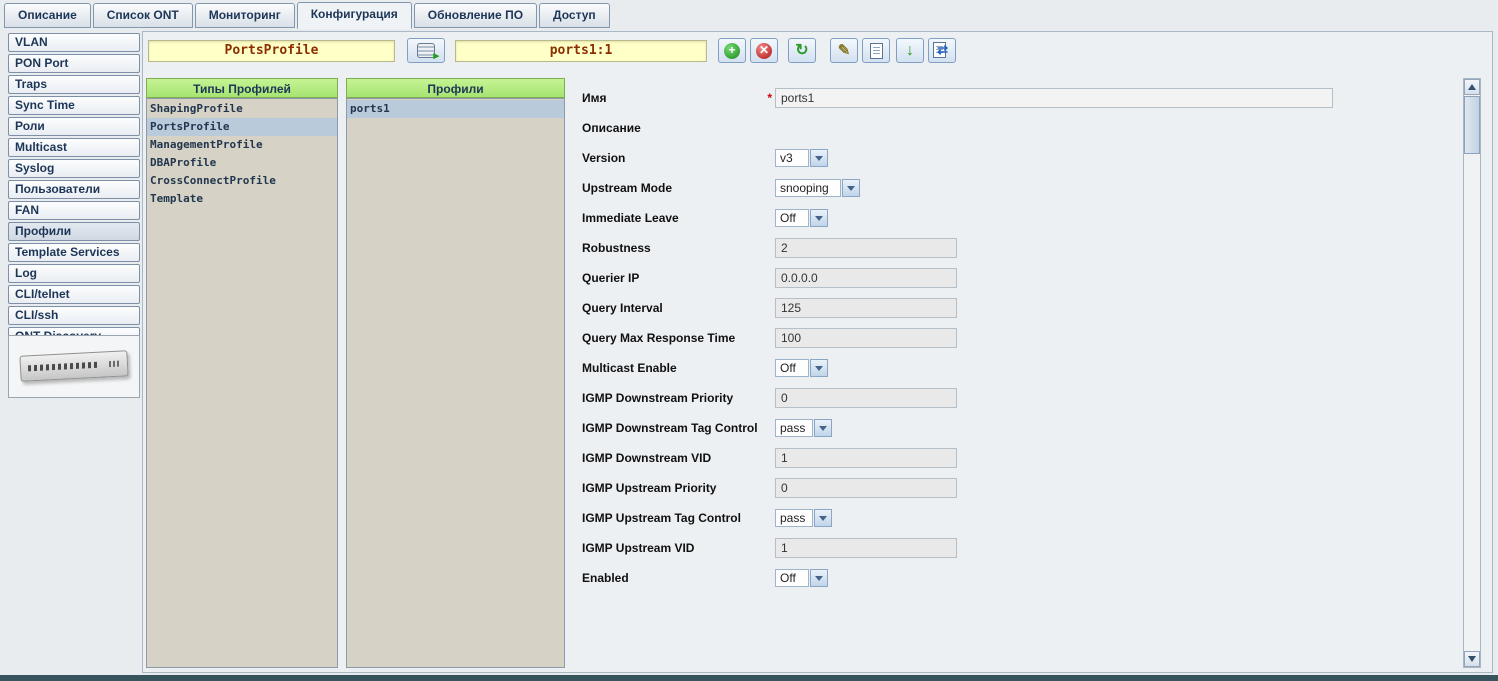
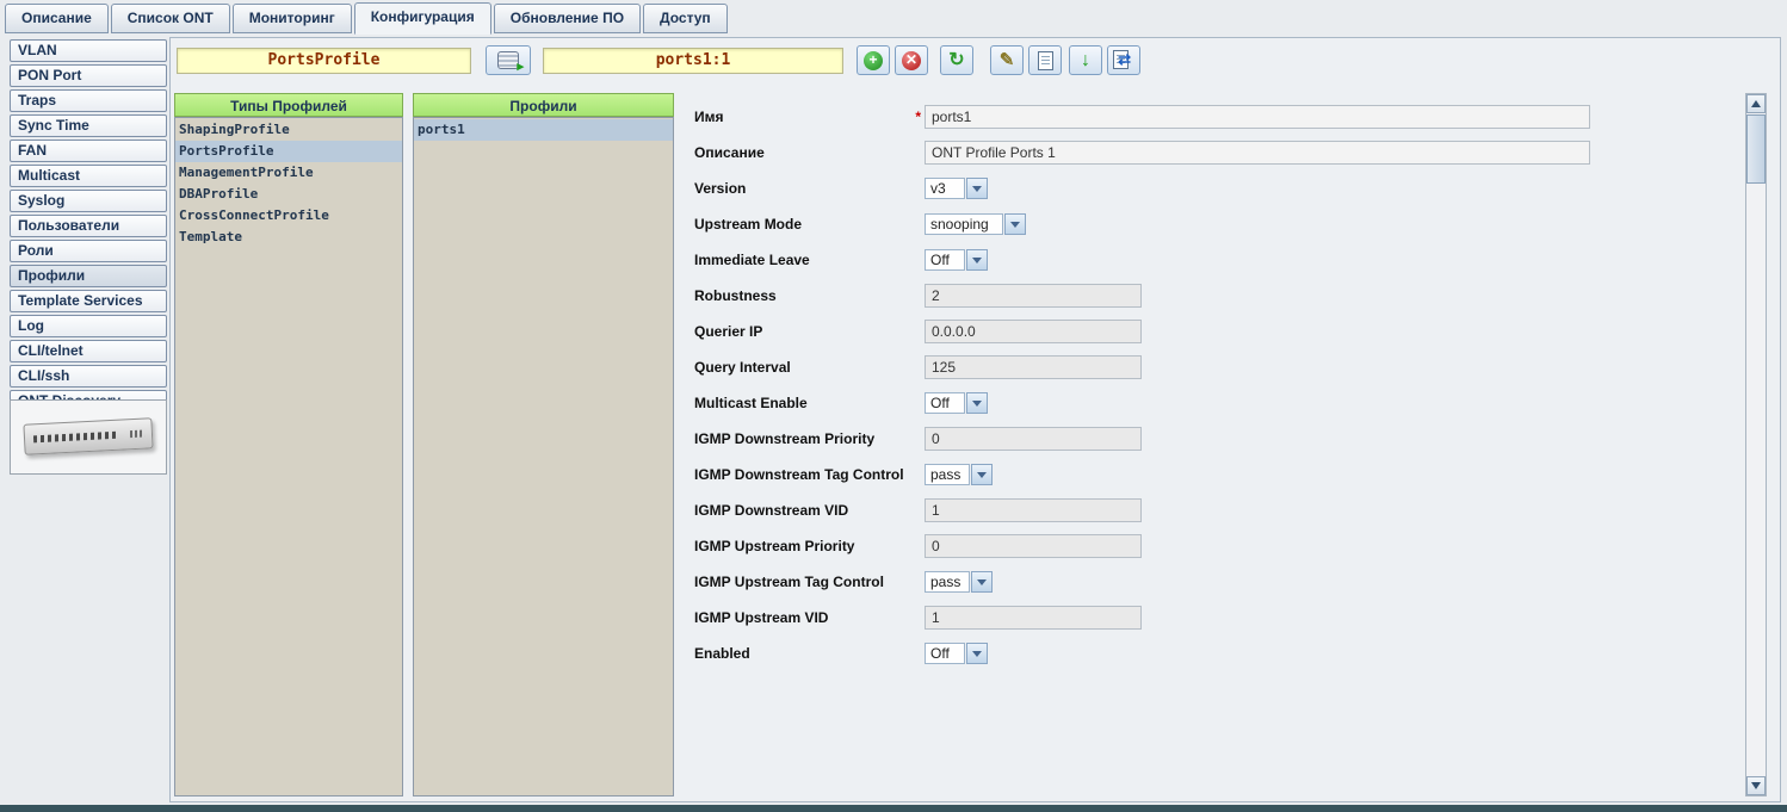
  Описание
  Список ONT
  Мониторинг
  Конфигурация
  Обновление ПО
  Доступ
  VLAN
  PON Port
  Traps
  Sync Time
- Роли
+ FAN
  Multicast
  Syslog
  Пользователи
- FAN
+ Роли
  Профили
  Template Services
  Log
  CLI/telnet
  CLI/ssh
  PortsProfile
  ports1:1
  ▸
  +
  ✕
  ↻
  ✎
  ↓
  ⇄
  Типы Профилей
  ShapingProfile
  PortsProfile
  ManagementProfile
  DBAProfile
  CrossConnectProfile
  Template
  Профили
  ports1
  Имя
  *
  ports1
  Описание
+ ONT Profile Ports 1
  Version
  v3
  Upstream Mode
  snooping
  Immediate Leave
  Off
  Robustness
  2
  Querier IP
  0.0.0.0
  Query Interval
  125
- Query Max Response Time
- 100
  Multicast Enable
  Off
  IGMP Downstream Priority
  0
  IGMP Downstream Tag Control
  pass
  IGMP Downstream VID
  1
  IGMP Upstream Priority
  0
  IGMP Upstream Tag Control
  pass
  IGMP Upstream VID
  1
  Enabled
  Off
